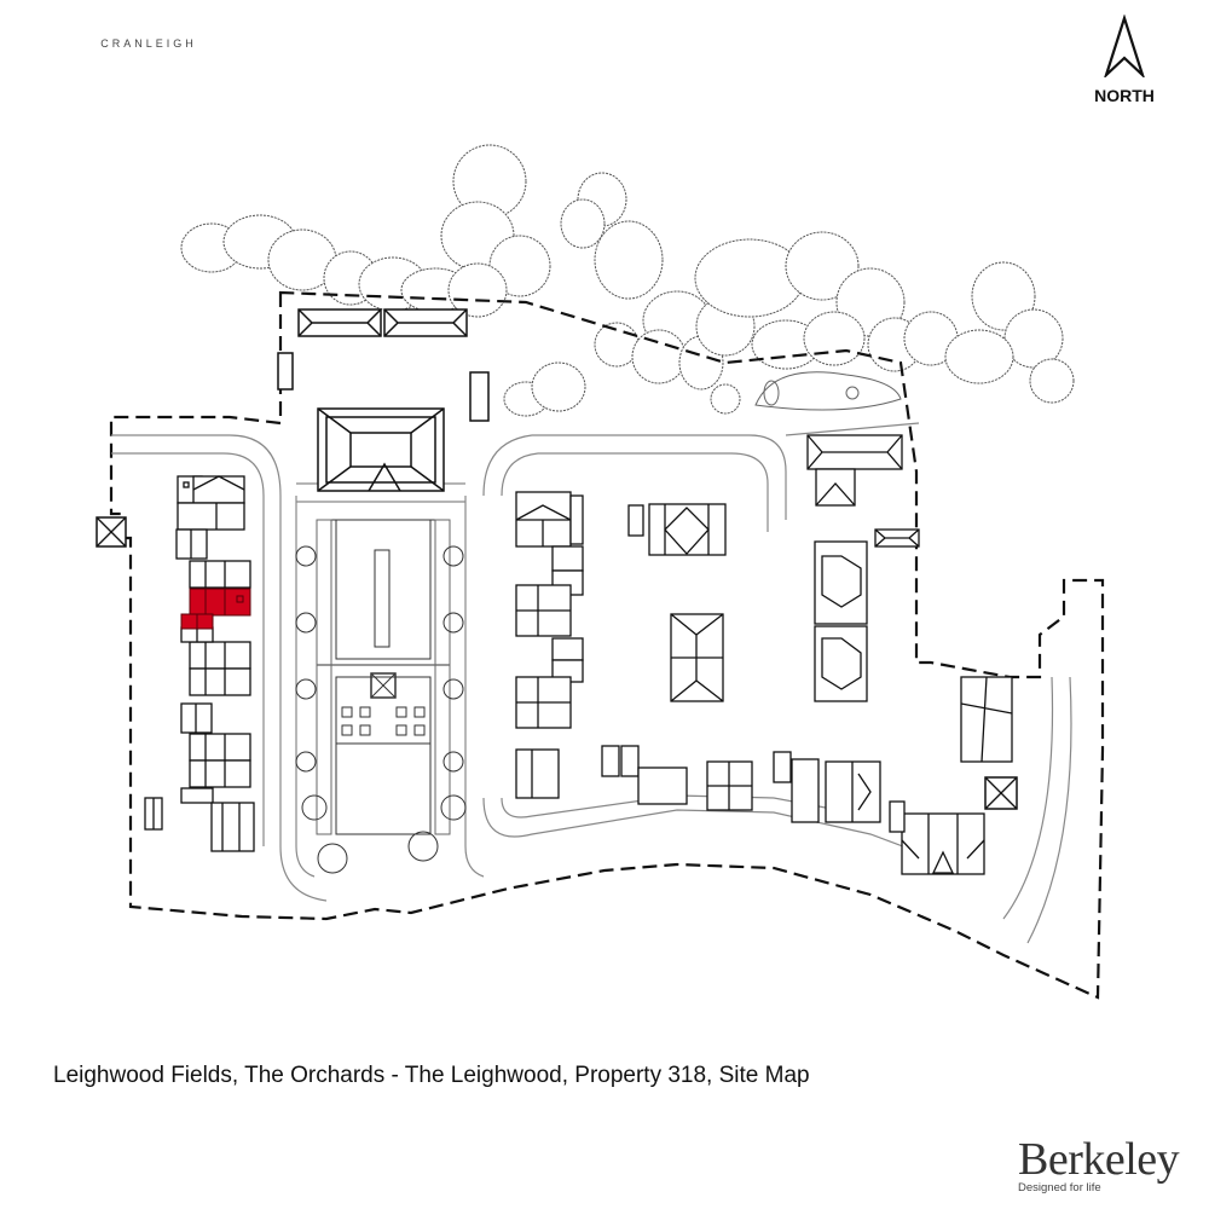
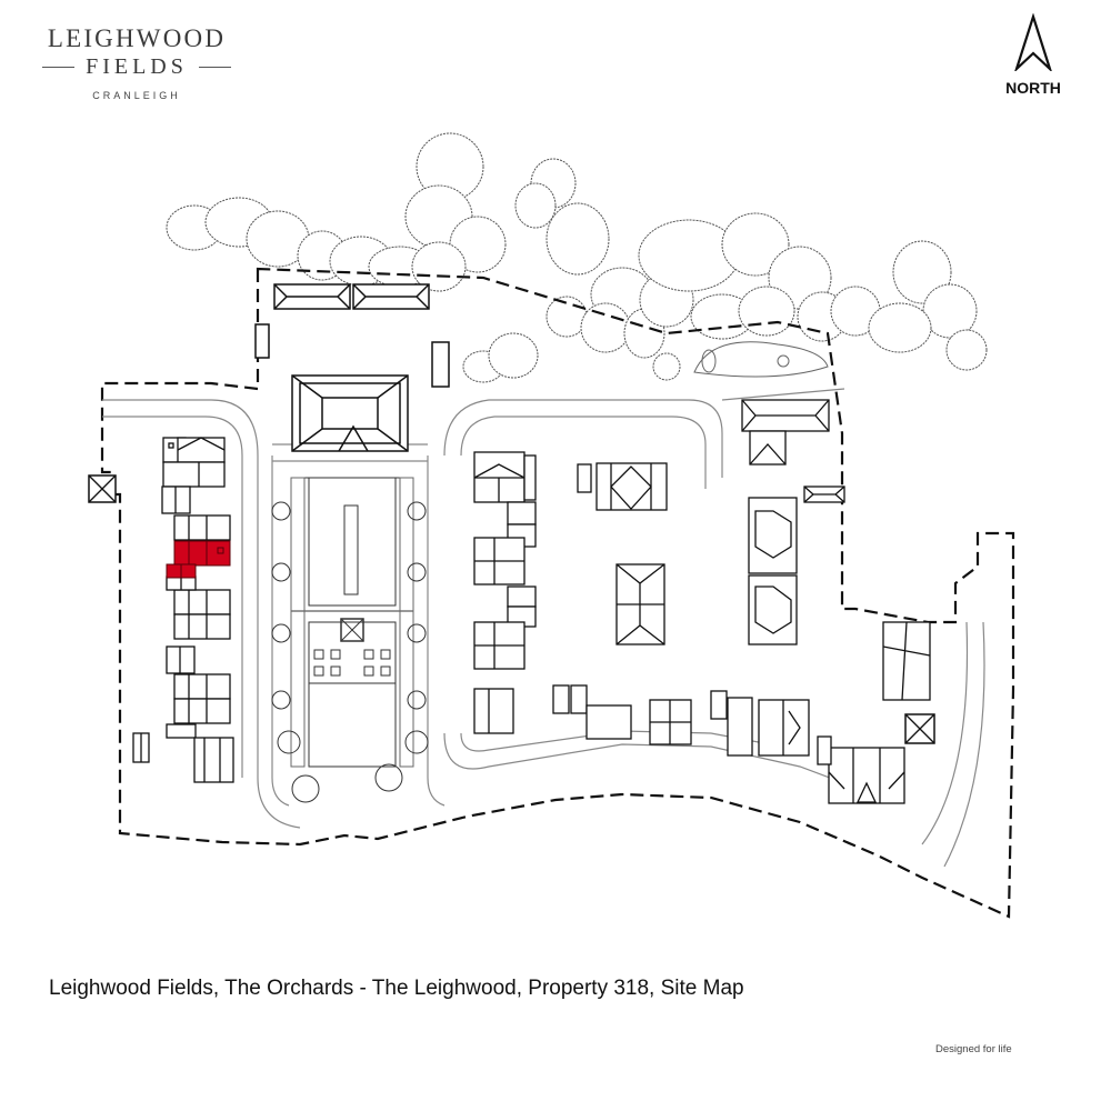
+ LEIGHWOOD
+ FIELDS
  CRANLEIGH
  NORTH
  Leighwood Fields, The Orchards - The Leighwood, Property 318, Site Map
- Berkeley
  Designed for life
